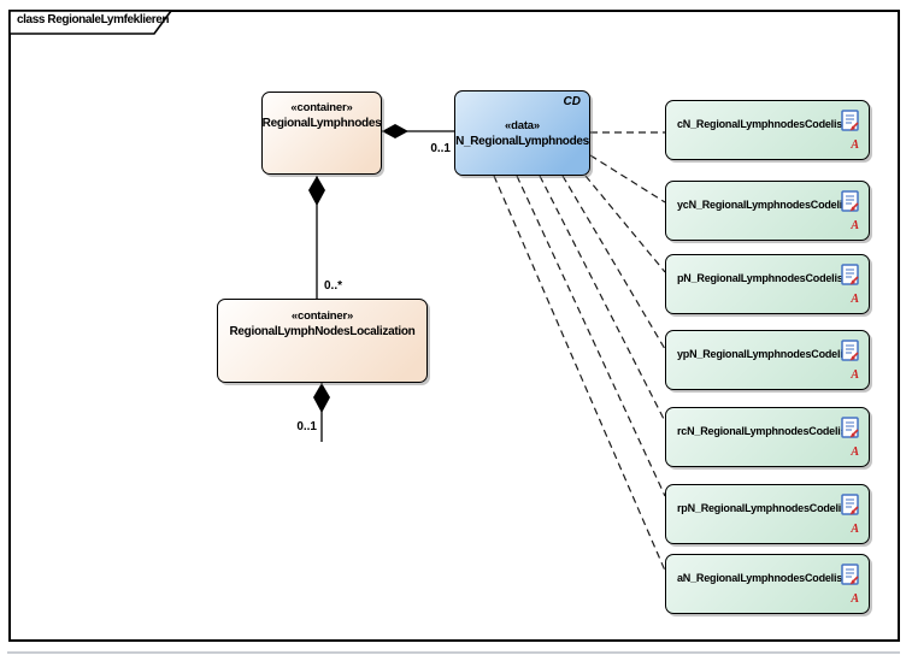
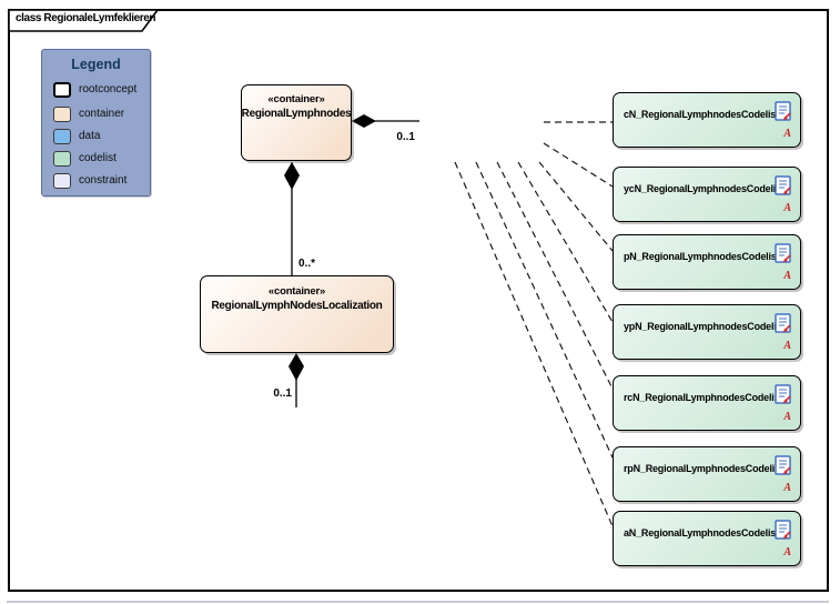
  class RegionaleLymfeklieren
+ Legend
+ rootconcept
+ container
+ data
+ codelist
+ constraint
  «container»
  RegionalLymphnodes
- CD
- «data»
- N_RegionalLymphnodes
  «container»
  RegionalLymphNodesLocalization
  0..1
  0..*
  0..1
  cN_RegionalLymphnodesCodelis
  A
  ycN_RegionalLymphnodesCodeli
  A
  pN_RegionalLymphnodesCodelis
  A
  ypN_RegionalLymphnodesCodel
  A
  rcN_RegionalLymphnodesCodeli
  A
  rpN_RegionalLymphnodesCodeli
  A
  aN_RegionalLymphnodesCodelis
  A
